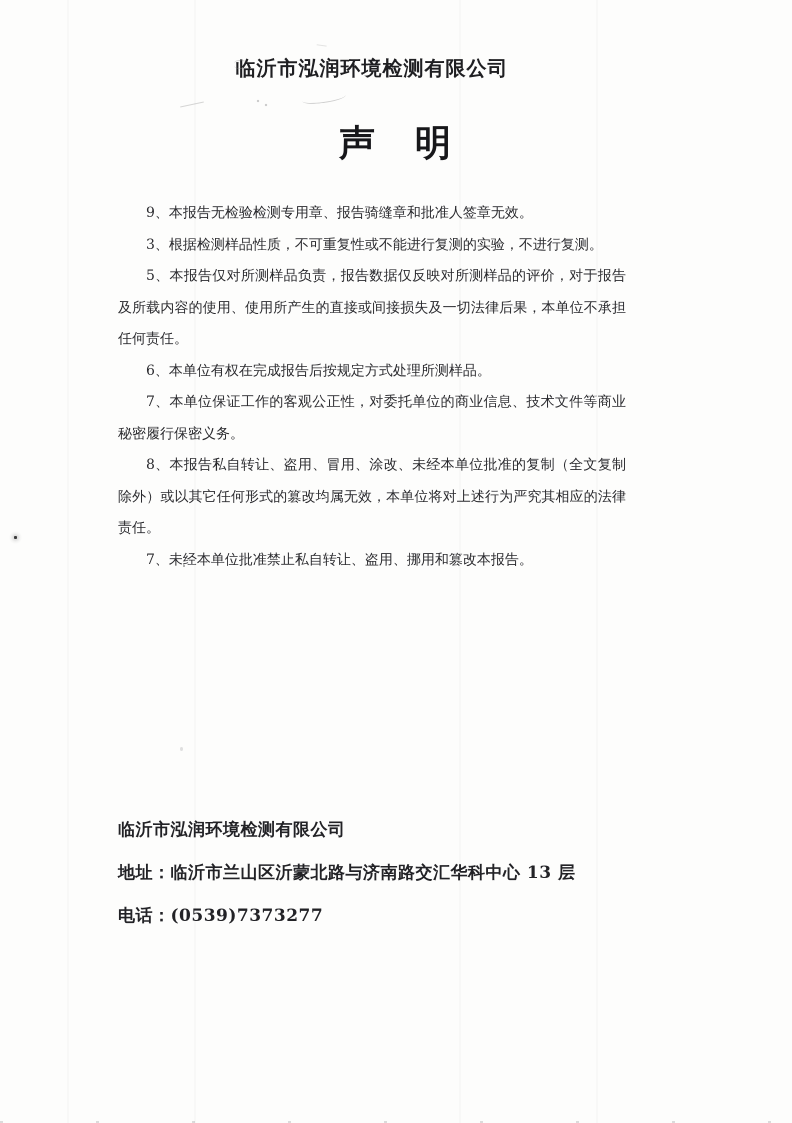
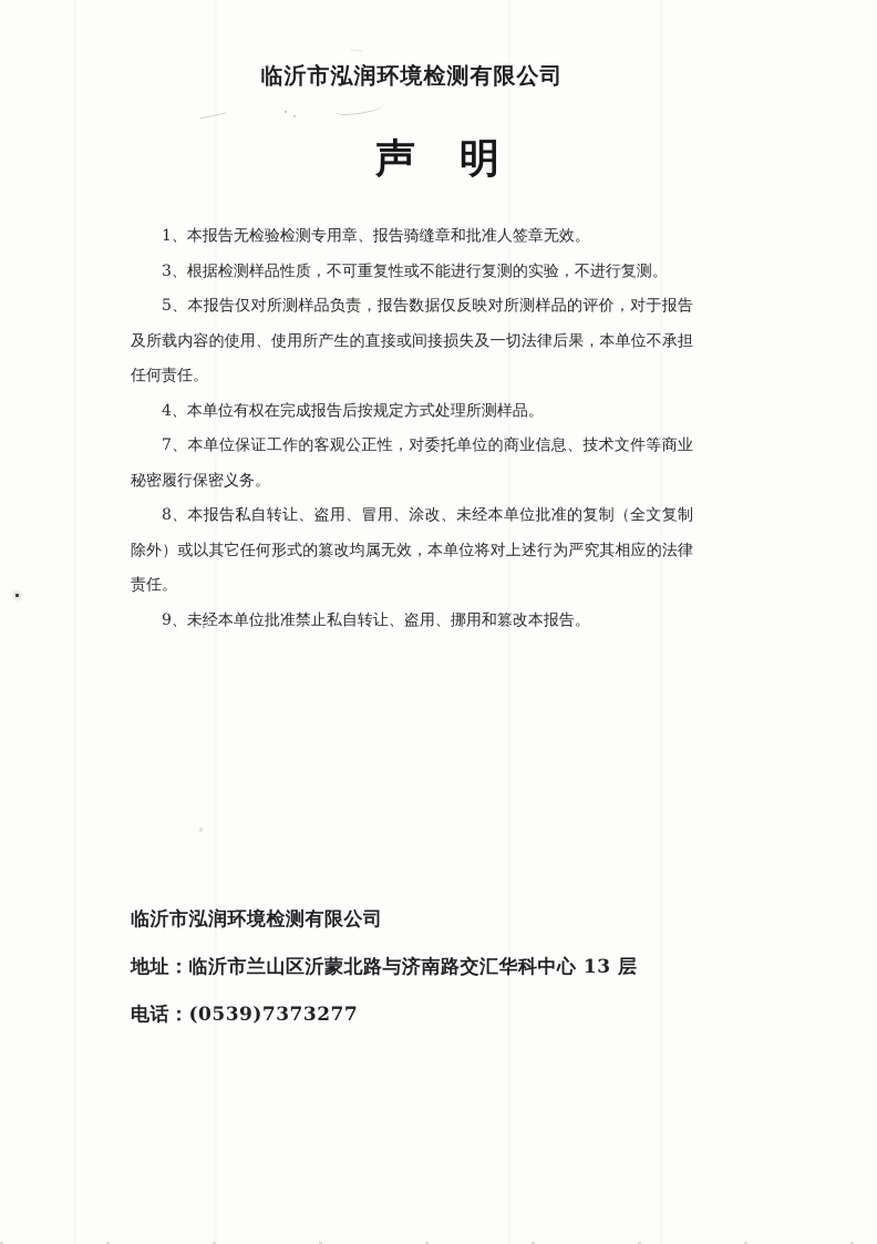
  临沂市泓润环境检测有限公司
  声 明
- 9、本报告无检验检测专用章、报告骑缝章和批准人签章无效。
+ 1、本报告无检验检测专用章、报告骑缝章和批准人签章无效。
  3、根据检测样品性质，不可重复性或不能进行复测的实验，不进行复测。
  5、本报告仅对所测样品负责，报告数据仅反映对所测样品的评价，对于报告及所载内容的使用、使用所产生的直接或间接损失及一切法律后果，本单位不承担任何责任。
- 6、本单位有权在完成报告后按规定方式处理所测样品。
+ 4、本单位有权在完成报告后按规定方式处理所测样品。
  7、本单位保证工作的客观公正性，对委托单位的商业信息、技术文件等商业秘密履行保密义务。
  8、本报告私自转让、盗用、冒用、涂改、未经本单位批准的复制（全文复制除外）或以其它任何形式的篡改均属无效，本单位将对上述行为严究其相应的法律责任。
- 7、未经本单位批准禁止私自转让、盗用、挪用和篡改本报告。
+ 9、未经本单位批准禁止私自转让、盗用、挪用和篡改本报告。
  临沂市泓润环境检测有限公司
  地址：临沂市兰山区沂蒙北路与济南路交汇华科中心 13 层
  电话：(0539)7373277
